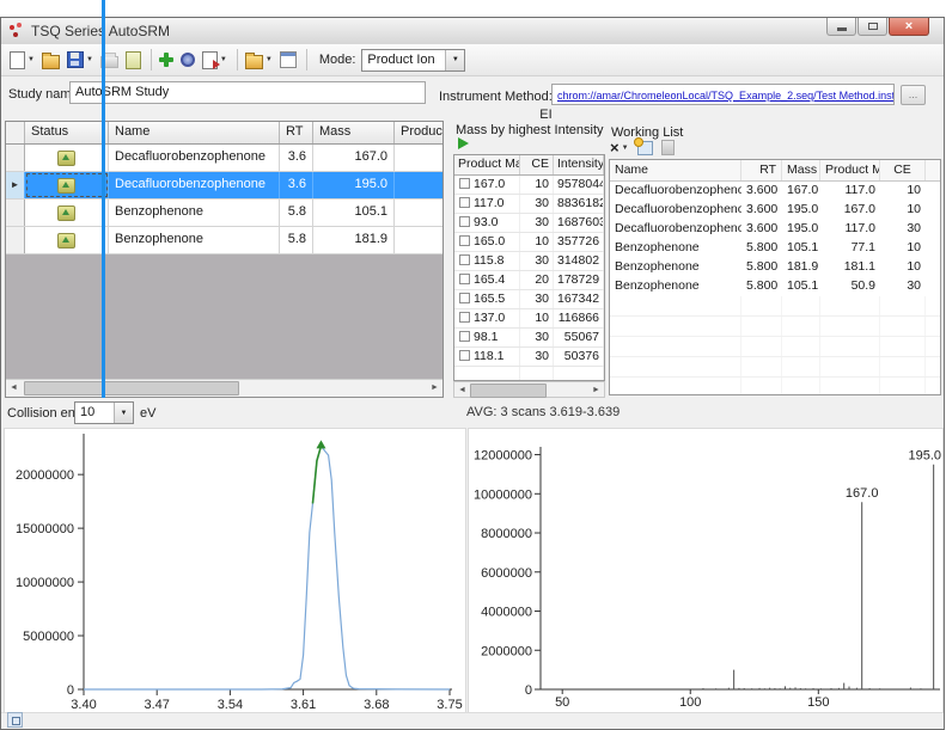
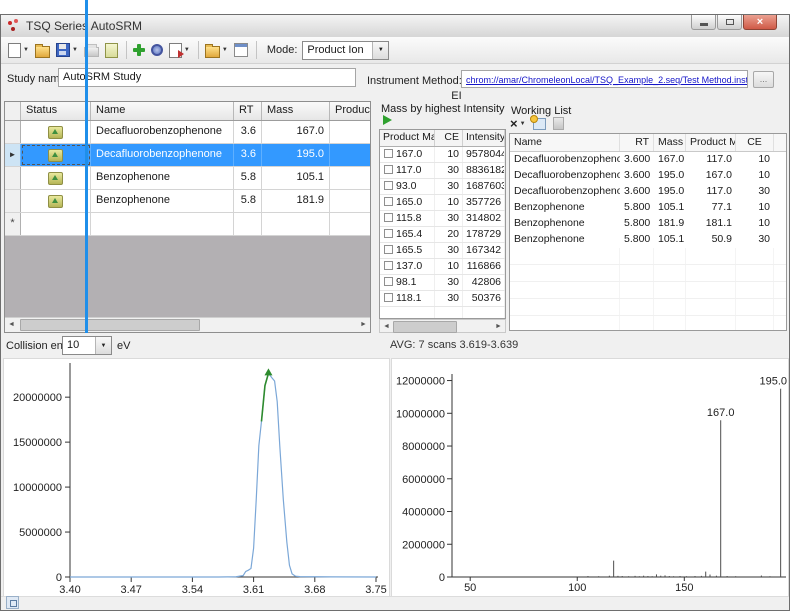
  TSQ Serie AutoSRM
  ×
  Mode:
  Product Ion
  Study nam
  AutoSRM Study
  Instrument Method
  chrom://amar/ChromeleonLocal/TSQ_Example_2.seq/Test Method.inst
  ...
  EI
  Status
  Name
  RT
  Mass
  Decafluorobenzophenone
  3.6
  167.0
  ►
  Decafluorobenzophenone
  3.6
  195.0
  Benzophenone
  5.8
  105.1
  Benzophenone
  5.8
  181.9
+ *
  Mass by highest Intensity
  Product Ma
  CE
  Intensity
  167.0
  10
  9578044
  117.0
  30
  8836182
  93.0
  30
  1687603
  165.0
  10
  357726
  115.8
  30
  314802
  165.4
  20
  178729
  165.5
  30
  167342
  137.0
  10
  116866
  98.1
  30
- 55067
+ 42806
  118.1
  30
  50376
  Working List
  ×
  Name
  RT
  Mass
  Product M
  CE
  Decafluorobenzopheno
  3.600
  167.0
  117.0
  10
  Decafluorobenzopheno
  3.600
  195.0
  167.0
  10
  Decafluorobenzopheno
  3.600
  195.0
  117.0
  30
  Benzophenone
  5.800
  105.1
  77.1
  10
  Benzophenone
  5.800
  181.9
  181.1
  10
  Benzophenone
  5.800
  105.1
  50.9
  30
  10
  eV
- AVG: 3 scans 3.619-3.639
+ AVG: 7 scans 3.619-3.639
  0
  5000000
  10000000
  15000000
  20000000
  3.40
  3.47
  3.54
  3.61
  3.68
  3.75
  0
  2000000
  4000000
  6000000
  8000000
  10000000
  12000000
  50
  100
  150
  167.0
  195.0
